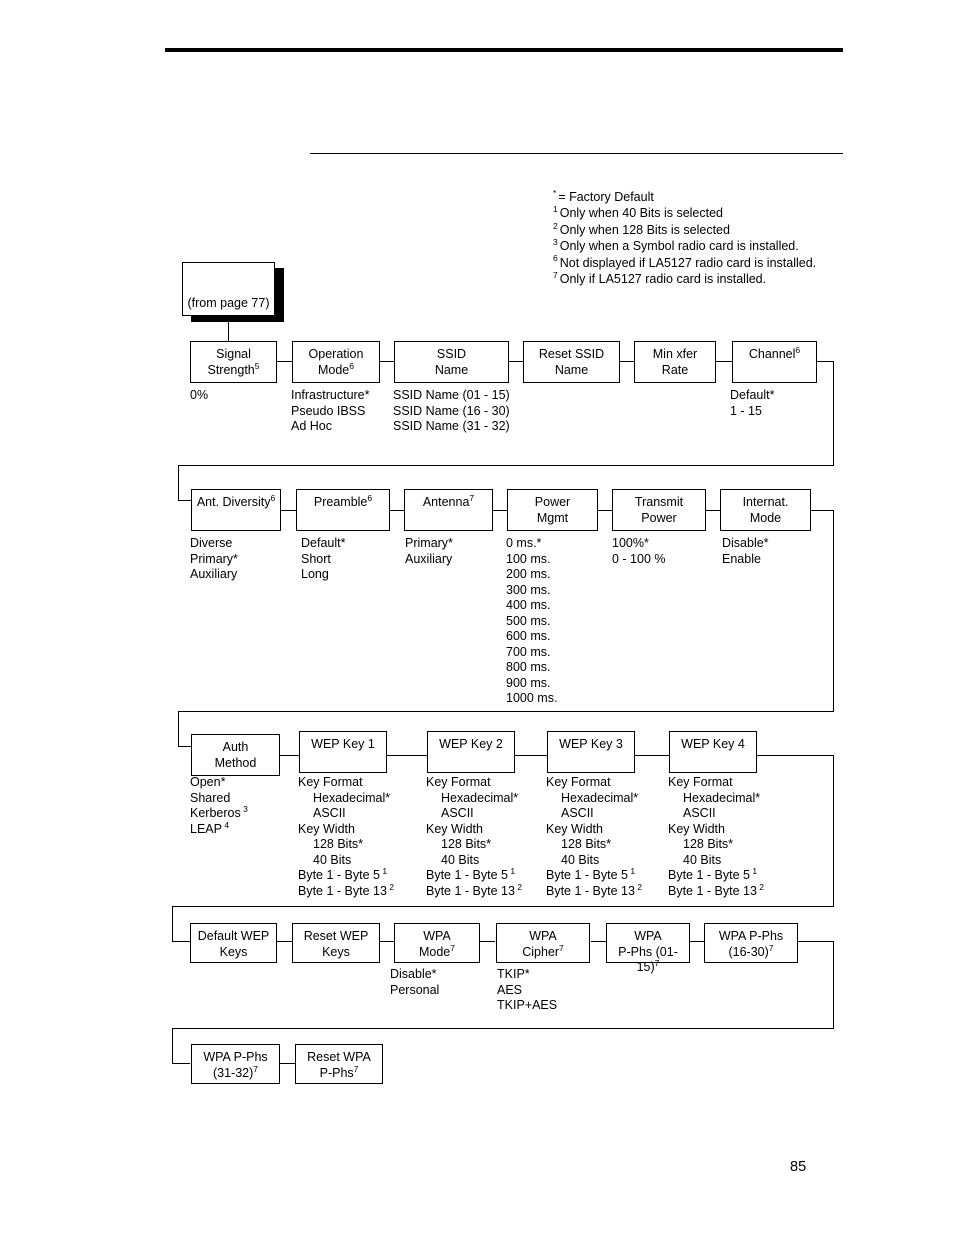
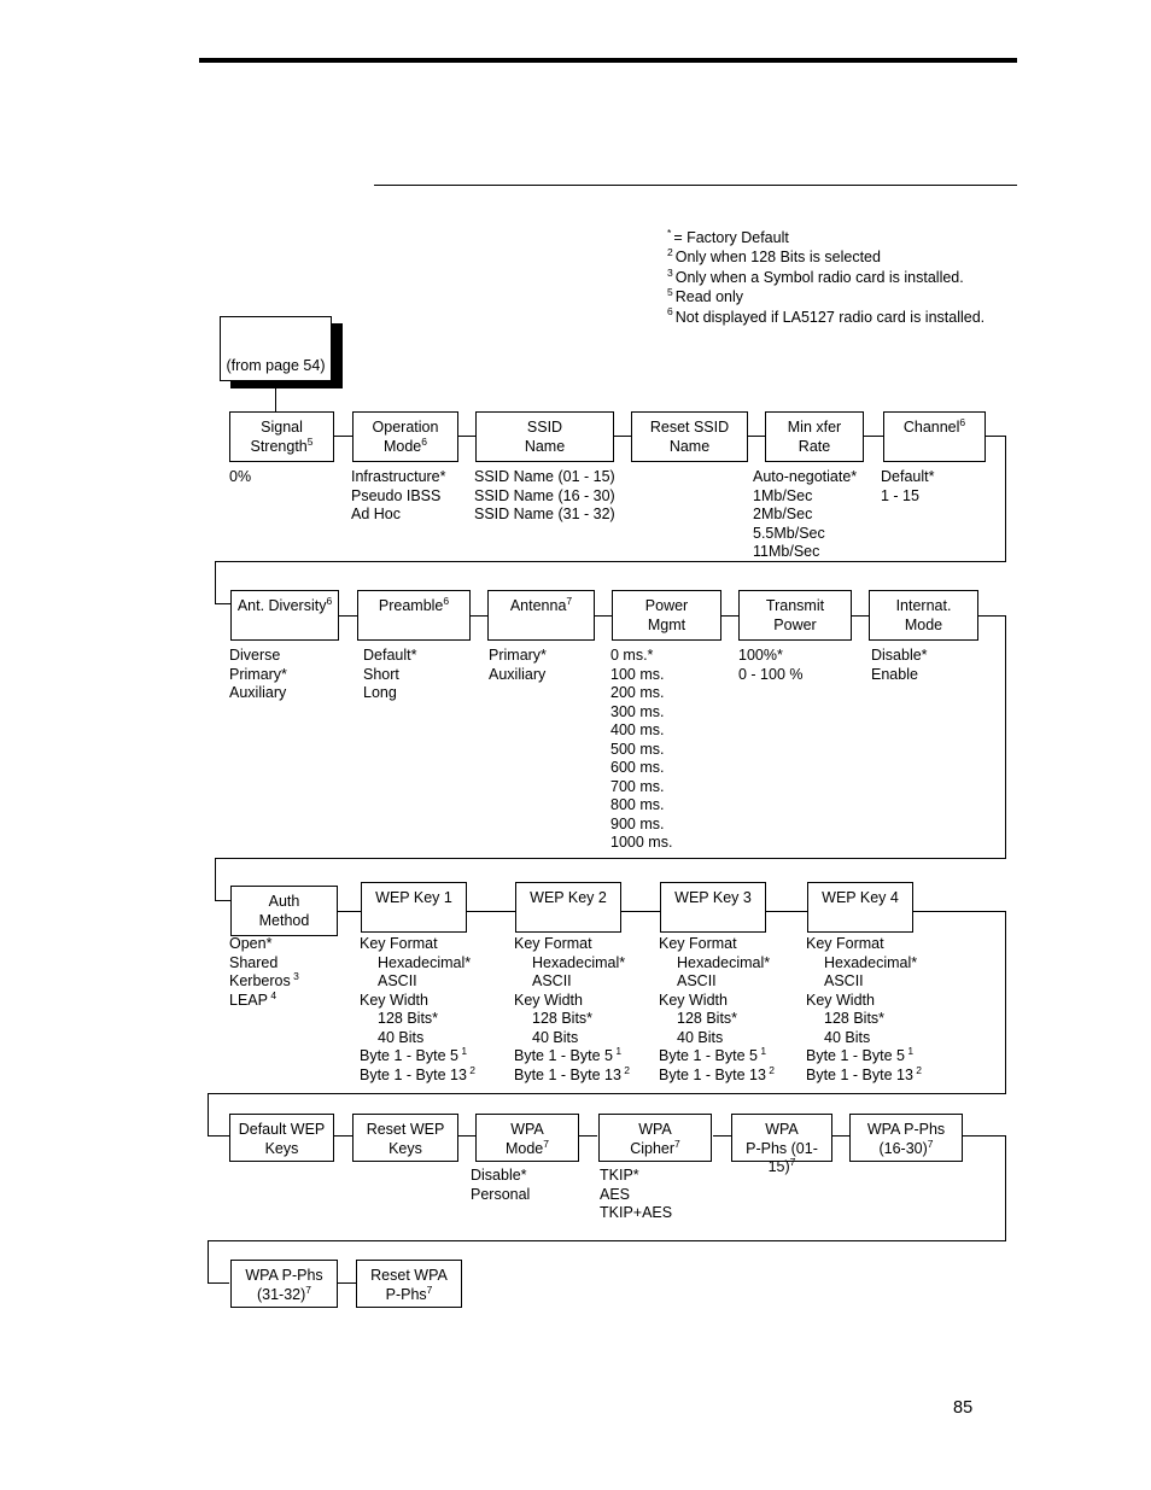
  * = Factory Default
- 1 Only when 40 Bits is selected
  2 Only when 128 Bits is selected
  3 Only when a Symbol radio card is installed.
+ 5 Read only
  6 Not displayed if LA5127 radio card is installed.
- 7 Only if LA5127 radio card is installed.
- (from page 77)
+ (from page 54)
  Signal
  Strength5
  Operation
  Mode6
  SSID
  Name
  Reset SSID
  Name
  Min xfer
  Rate
  Channel6
  0%
  Infrastructure*
  Pseudo IBSS
  Ad Hoc
  SSID Name (01 - 15)
  SSID Name (16 - 30)
  SSID Name (31 - 32)
+ Auto-negotiate*
+ 1Mb/Sec
+ 2Mb/Sec
+ 5.5Mb/Sec
+ 11Mb/Sec
  Default*
  1 - 15
  Ant. Diversity6
  Preamble6
  Antenna7
  Power
  Mgmt
  Transmit
  Power
  Internat.
  Mode
  Diverse
  Primary*
  Auxiliary
  Default*
  Short
  Long
  Primary*
  Auxiliary
  0 ms.*
  100 ms.
  200 ms.
  300 ms.
  400 ms.
  500 ms.
  600 ms.
  700 ms.
  800 ms.
  900 ms.
  1000 ms.
  100%*
  0 - 100 %
  Disable*
  Enable
  Auth
  Method
  WEP Key 1
  WEP Key 2
  WEP Key 3
  WEP Key 4
  Open*
  Shared
  Kerberos 3
  LEAP 4
  Key Format
  Hexadecimal*
  ASCII
  Key Width
  128 Bits*
  40 Bits
  Byte 1 - Byte 5 1
  Byte 1 - Byte 13 2
  Key Format
  Hexadecimal*
  ASCII
  Key Width
  128 Bits*
  40 Bits
  Byte 1 - Byte 5 1
  Byte 1 - Byte 13 2
  Key Format
  Hexadecimal*
  ASCII
  Key Width
  128 Bits*
  40 Bits
  Byte 1 - Byte 5 1
  Byte 1 - Byte 13 2
  Key Format
  Hexadecimal*
  ASCII
  Key Width
  128 Bits*
  40 Bits
  Byte 1 - Byte 5 1
  Byte 1 - Byte 13 2
  Default WEP
  Keys
  Reset WEP
  Keys
  WPA
  Mode7
  WPA
  Cipher7
  WPA
  P-Phs (01-15)7
  WPA P-Phs
  (16-30)7
  Disable*
  Personal
  TKIP*
  AES
  TKIP+AES
  WPA P-Phs
  (31-32)7
  Reset WPA
  P-Phs7
  85
